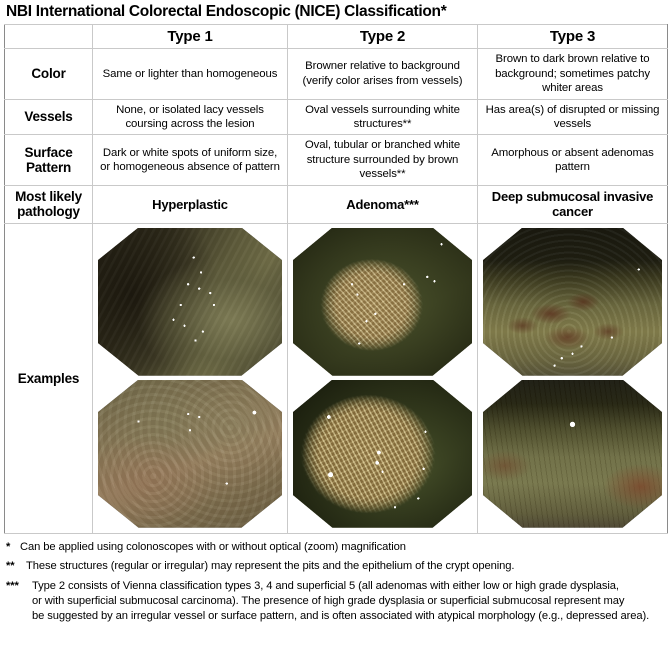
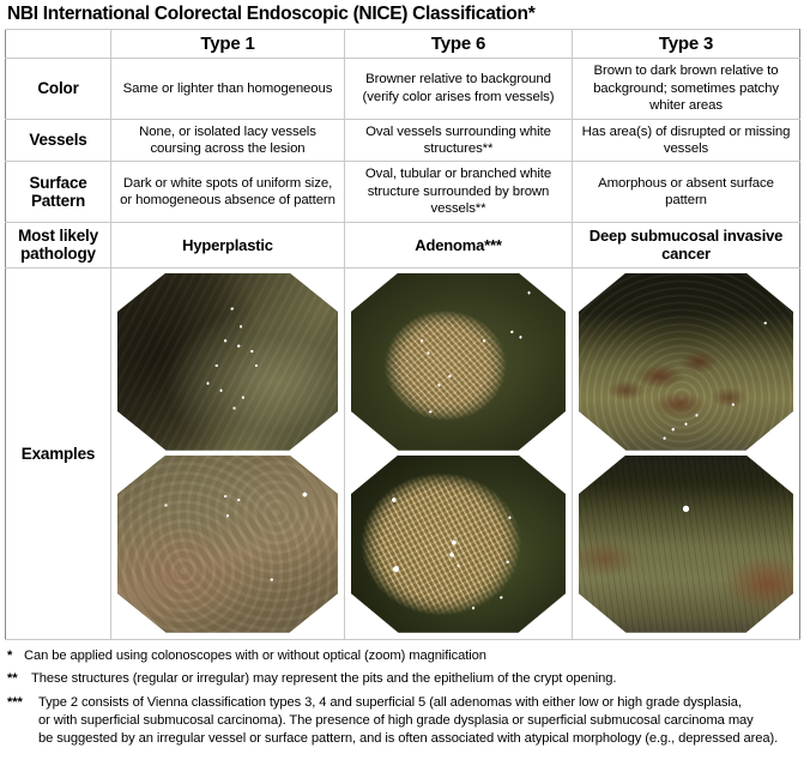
  NBI International Colorectal Endoscopic (NICE) Classification*
- 	Type 1	Type 2	Type 3
+ 	Type 1	Type 6	Type 3
  Color	Same or lighter than homogeneous	Browner relative to background (verify color arises from vessels)	Brown to dark brown relative to background; sometimes patchy whiter areas
  Vessels	None, or isolated lacy vessels coursing across the lesion	Oval vessels surrounding white structures**	Has area(s) of disrupted or missing vessels
- Surface Pattern	Dark or white spots of uniform size, or homogeneous absence of pattern	Oval, tubular or branched white structure surrounded by brown vessels**	Amorphous or absent adenomas pattern
+ Surface Pattern	Dark or white spots of uniform size, or homogeneous absence of pattern	Oval, tubular or branched white structure surrounded by brown vessels**	Amorphous or absent surface pattern
  Most likely pathology	Hyperplastic	Adenoma***	Deep submucosal invasive cancer
  Examples
  *
  Can be applied using colonoscopes with or without optical (zoom) magnification
  **
  These structures (regular or irregular) may represent the pits and the epithelium of the crypt opening.
  ***
  Type 2 consists of Vienna classification types 3, 4 and superficial 5 (all adenomas with either low or high grade dysplasia,
- or with superficial submucosal carcinoma). The presence of high grade dysplasia or superficial submucosal represent may
+ or with superficial submucosal carcinoma). The presence of high grade dysplasia or superficial submucosal carcinoma may
  be suggested by an irregular vessel or surface pattern, and is often associated with atypical morphology (e.g., depressed area).
